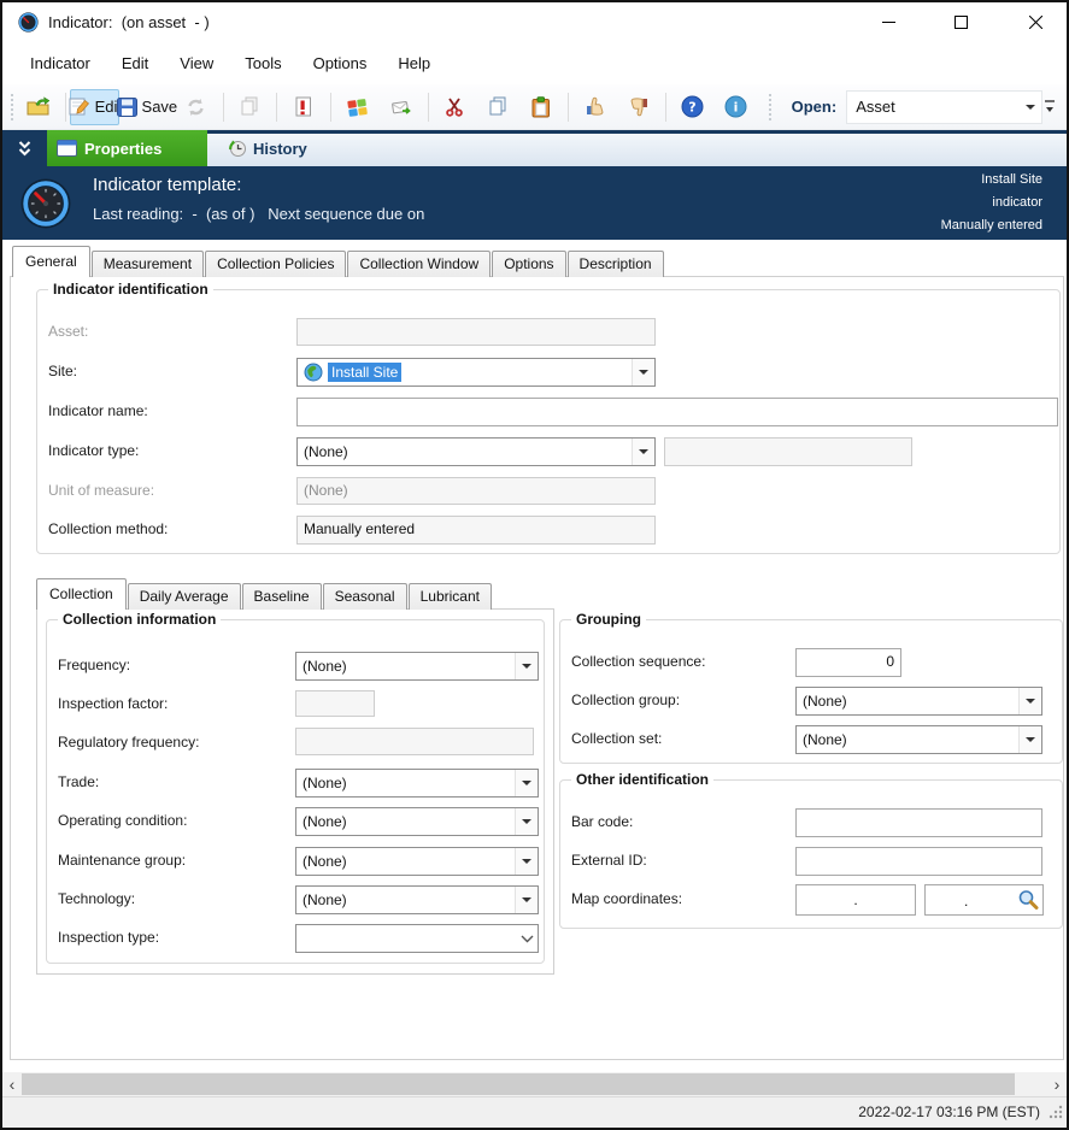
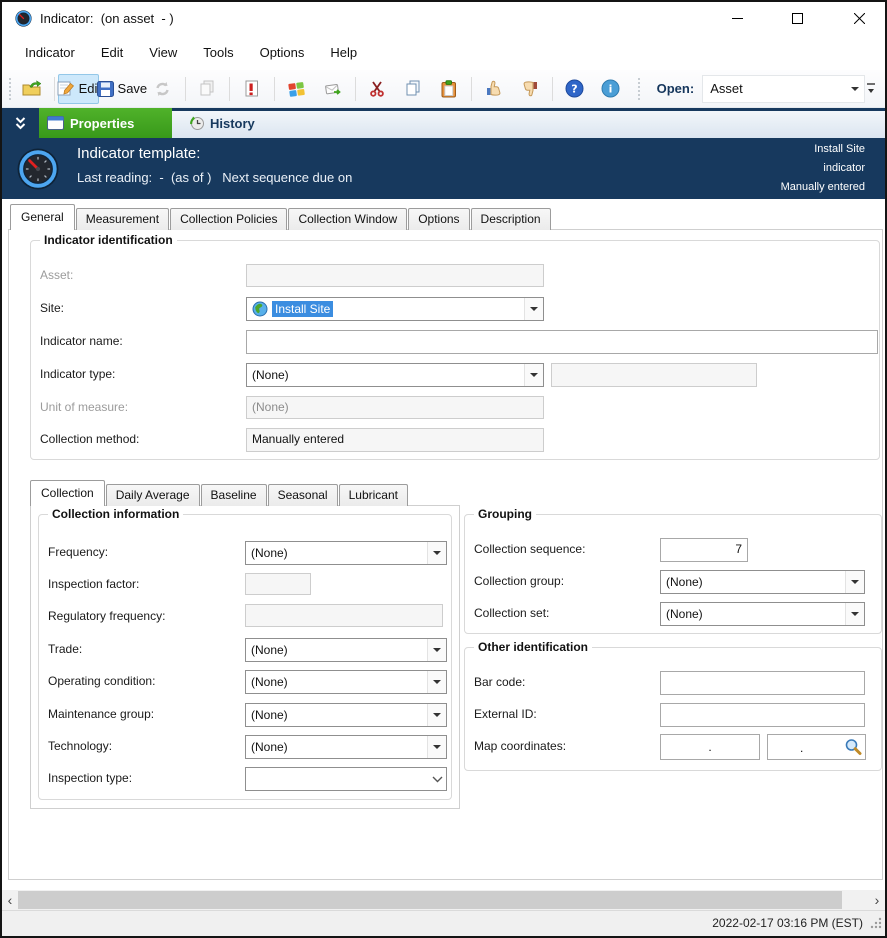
  Indicator: (on asset - )
  Indicator
  Edit
  View
  Tools
  Options
  Help
  Edi
  Save
  ?
  i
  Open:
  Asset
  Properties
  History
  Indicator template:
  Last reading: - (as of ) Next sequence due on
  Install Site
  indicator
  Manually entered
  General
  Measurement
  Collection Policies
  Collection Window
  Options
  Description
  Indicator identification
  Asset:
  Site:
  Install Site
  Indicator name:
  Indicator type:
  (None)
  Unit of measure:
  (None)
  Collection method:
  Manually entered
  Collection
  Daily Average
  Baseline
  Seasonal
  Lubricant
  Collection information
  Frequency:
  (None)
  Inspection factor:
  Regulatory frequency:
  Trade:
  (None)
  Operating condition:
  (None)
  Maintenance group:
  (None)
  Technology:
  (None)
  Inspection type:
  Grouping
  Collection sequence:
- 0
+ 7
  Collection group:
  (None)
  Collection set:
  (None)
  Other identification
  Bar code:
  External ID:
  Map coordinates:
  .
  .
  ‹
  ›
  2022-02-17 03:16 PM (EST)
